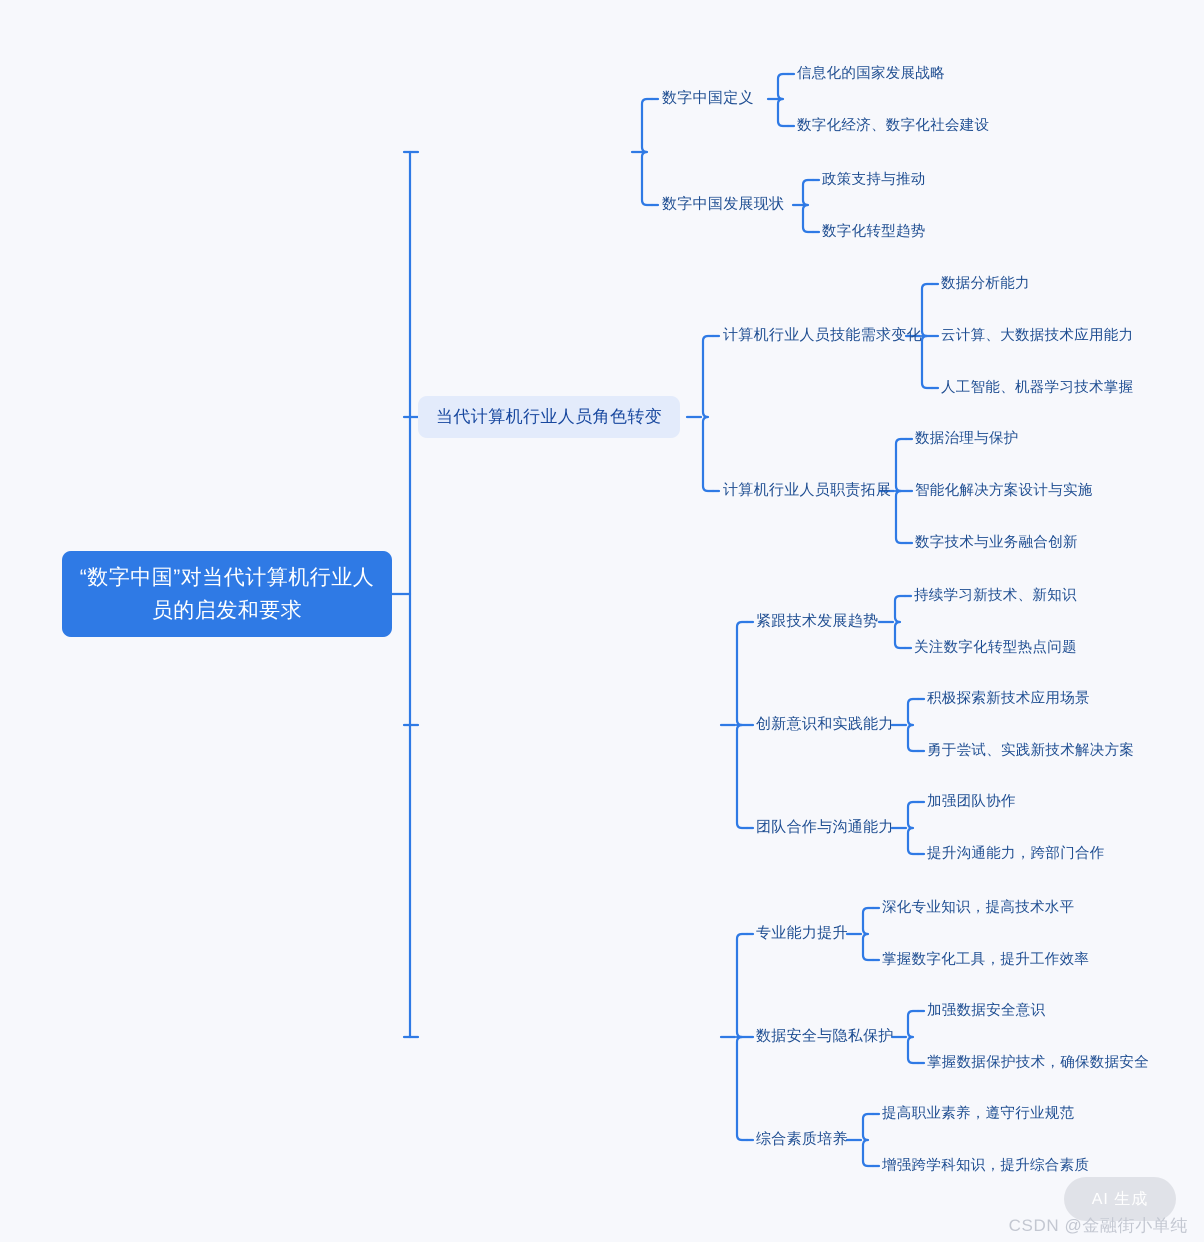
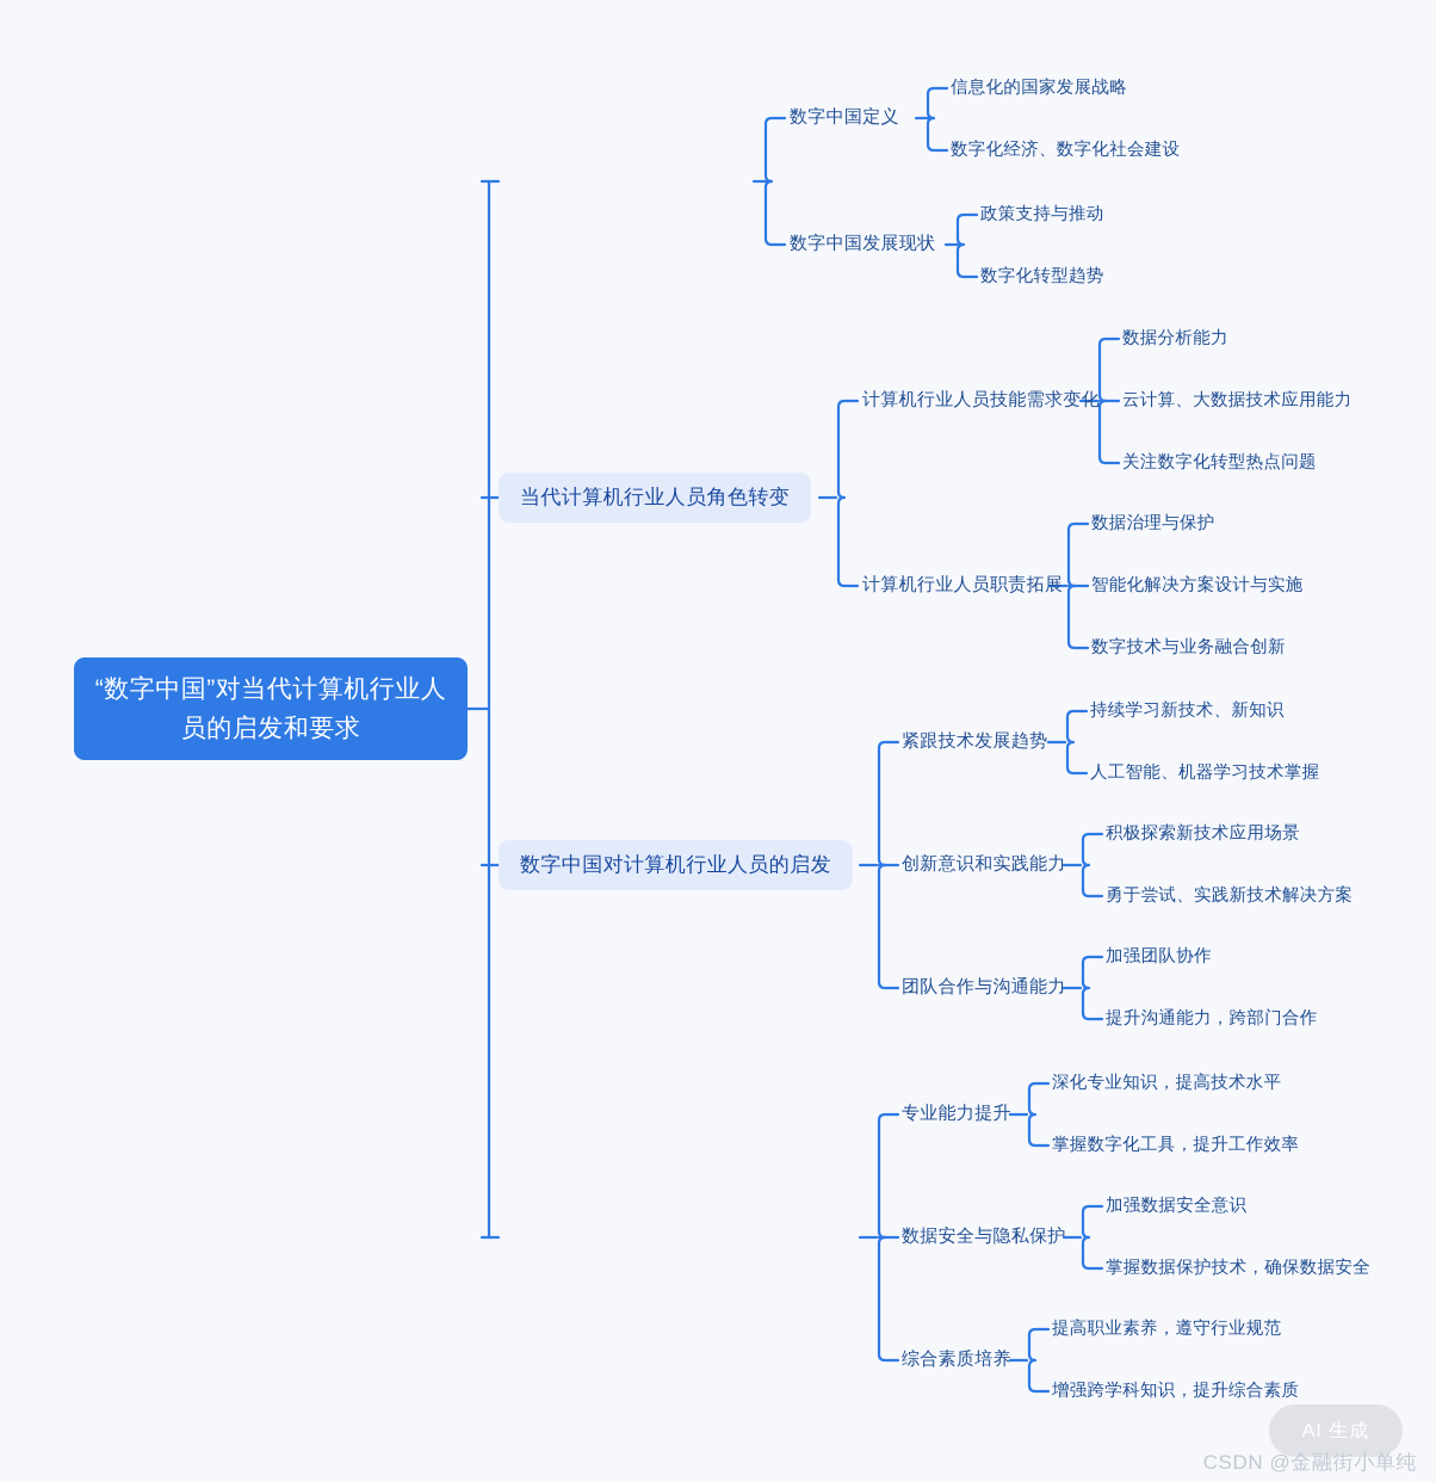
  “数字中国”对当代计算机行业人员的启发和要求
  当代计算机行业人员角色转变
+ 数字中国对计算机行业人员的启发
  数字中国定义
  信息化的国家发展战略
  数字化经济、数字化社会建设
  数字中国发展现状
  政策支持与推动
  数字化转型趋势
  计算机行业人员技能需求变化
  数据分析能力
  云计算、大数据技术应用能力
- 人工智能、机器学习技术掌握
+ 关注数字化转型热点问题
  计算机行业人员职责拓展
  数据治理与保护
  智能化解决方案设计与实施
  数字技术与业务融合创新
  紧跟技术发展趋势
  持续学习新技术、新知识
- 关注数字化转型热点问题
+ 人工智能、机器学习技术掌握
  创新意识和实践能力
  积极探索新技术应用场景
  勇于尝试、实践新技术解决方案
  团队合作与沟通能力
  加强团队协作
  提升沟通能力，跨部门合作
  专业能力提升
  深化专业知识，提高技术水平
  掌握数字化工具，提升工作效率
  数据安全与隐私保护
  加强数据安全意识
  掌握数据保护技术，确保数据安全
  综合素质培养
  提高职业素养，遵守行业规范
  增强跨学科知识，提升综合素质
  AI 生成
  CSDN @金融街小单纯
